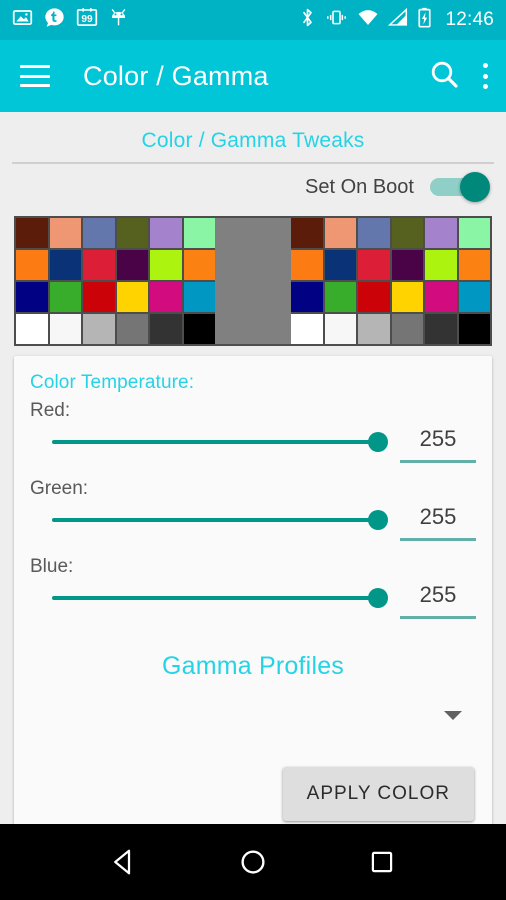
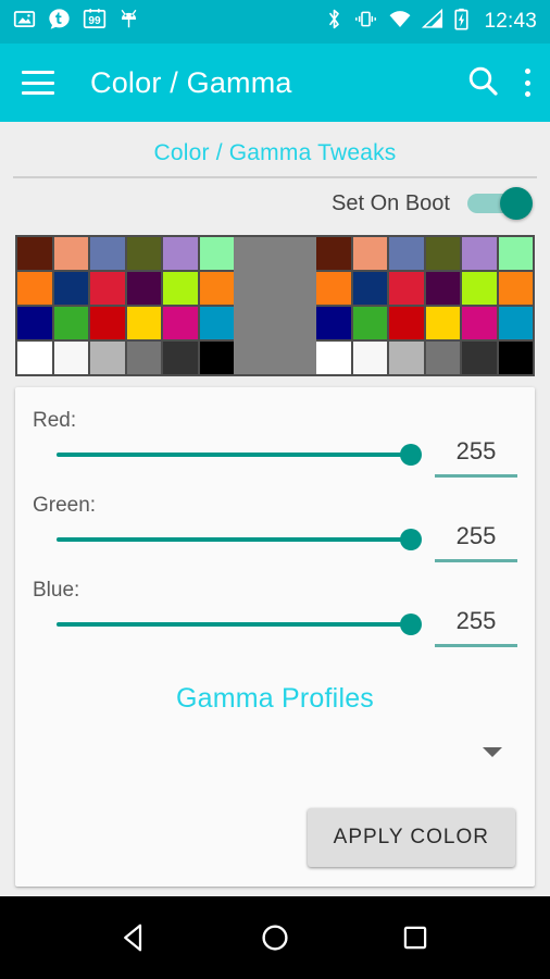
  99
- 12:46
+ 12:43
  Color / Gamma
  Color / Gamma Tweaks
  Set On Boot
- Color Temperature:
  Red:
  255
  Green:
  255
  Blue:
  255
  Gamma Profiles
  APPLY COLOR
